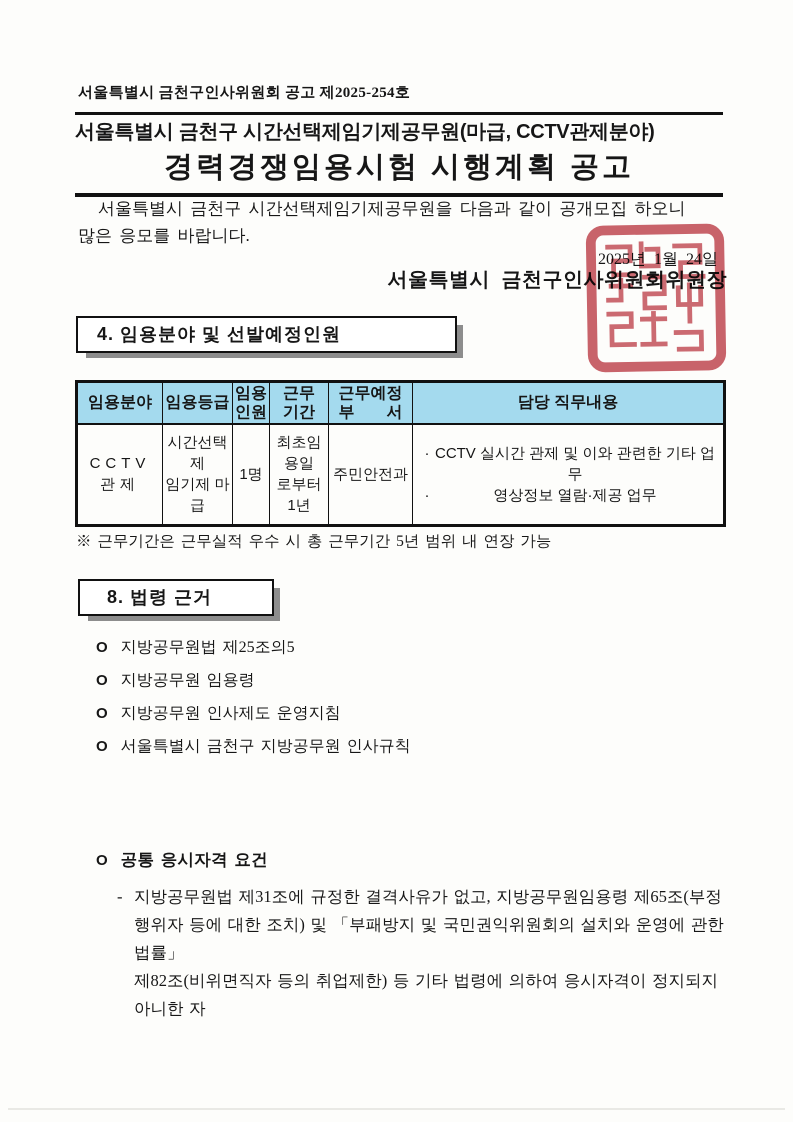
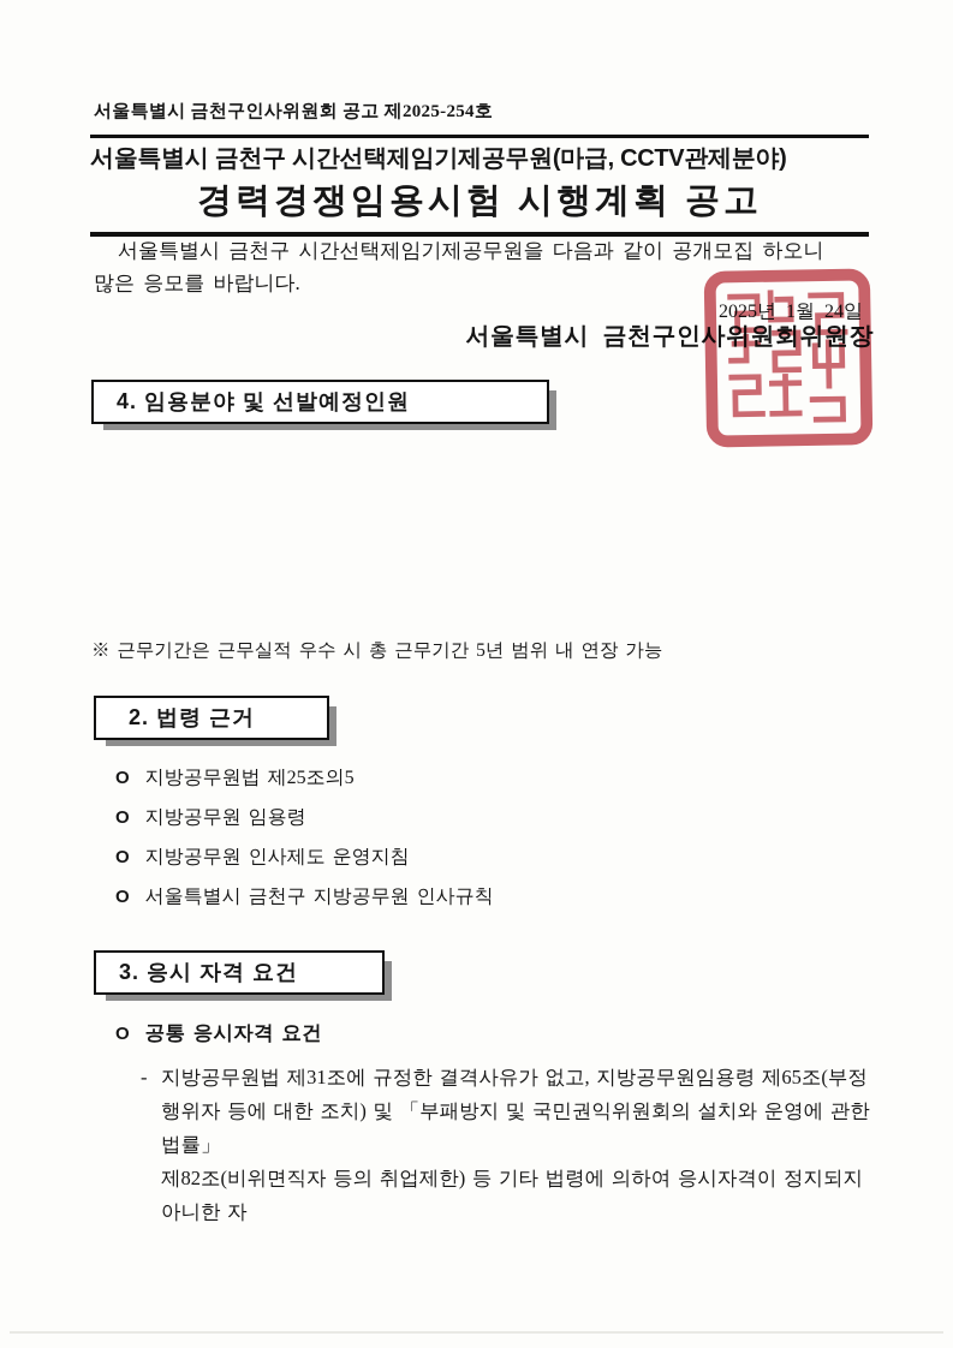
  서울특별시 금천구인사위원회 공고 제2025-254호
  서울특별시 금천구 시간선택제임기제공무원(마급, CCTV관제분야)
  경력경쟁임용시험 시행계획 공고
  서울특별시 금천구 시간선택제임기제공무원을 다음과 같이 공개모집 하오니
  많은 응모를 바랍니다.
  2025년 1월 24일
  서울특별시 금천구인사위원회위원장
  4. 임용분야 및 선발예정인원
- 임용분야	임용등급	임용 인원	근무 기간	근무예정 부 서	담당 직무내용
- CCTV 관제	시간선택제 임기제 마급	1명	최초임용일 로부터 1년	주민안전과	· CCTV 실시간 관제 및 이와 관련한 기타 업무 · 영상정보 열람·제공 업무
  ※ 근무기간은 근무실적 우수 시 총 근무기간 5년 범위 내 연장 가능
- 8. 법령 근거
+ 2. 법령 근거
  O
  지방공무원법 제25조의5
  O
  지방공무원 임용령
  O
  지방공무원 인사제도 운영지침
  O
  서울특별시 금천구 지방공무원 인사규칙
+ 3. 응시 자격 요건
  O
  공통 응시자격 요건
  -
  지방공무원법 제31조에 규정한 결격사유가 없고, 지방공무원임용령 제65조(부정
  행위자 등에 대한 조치) 및 「부패방지 및 국민권익위원회의 설치와 운영에 관한 법률」
  제82조(비위면직자 등의 취업제한) 등 기타 법령에 의하여 응시자격이 정지되지 아니한 자
